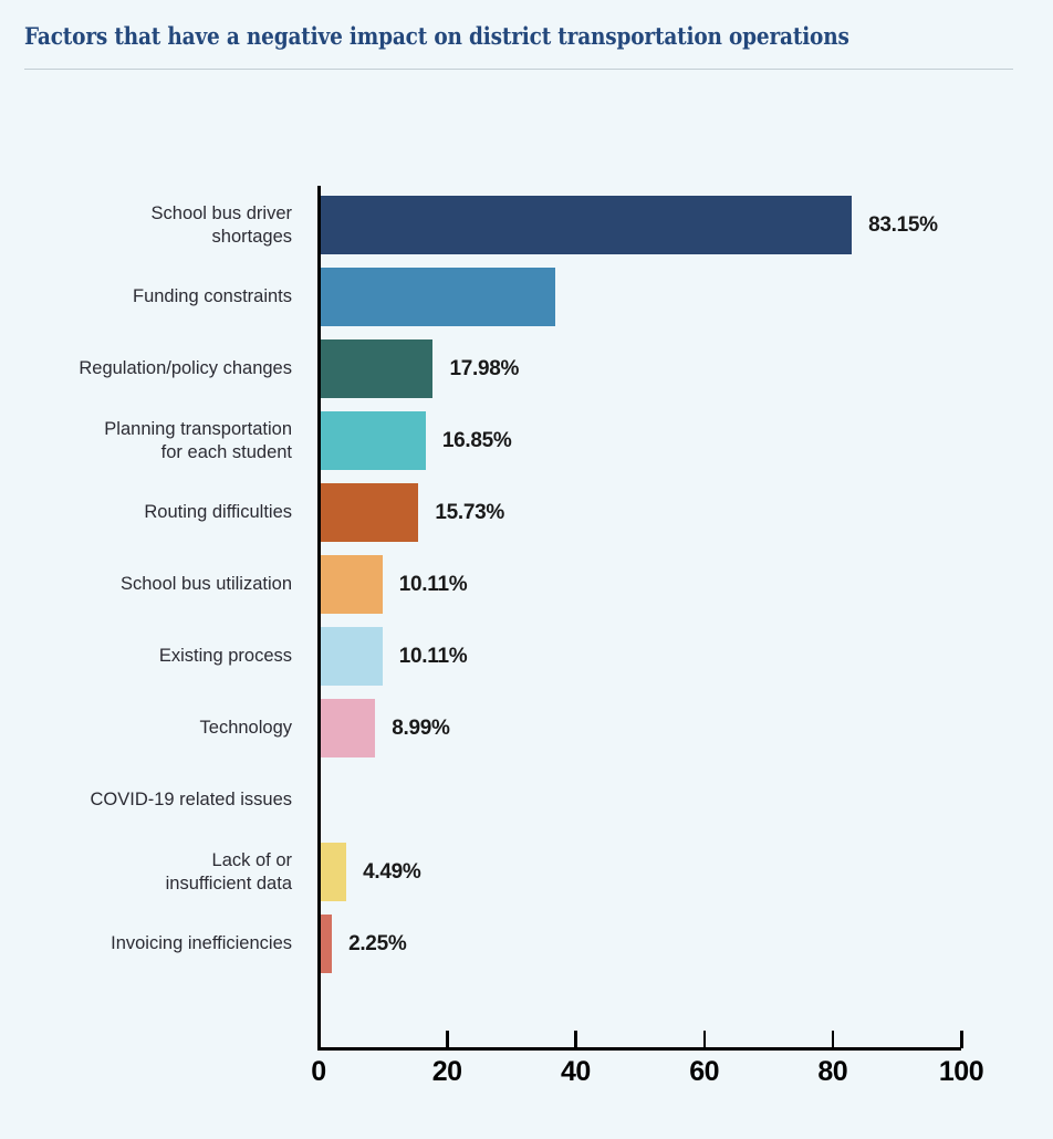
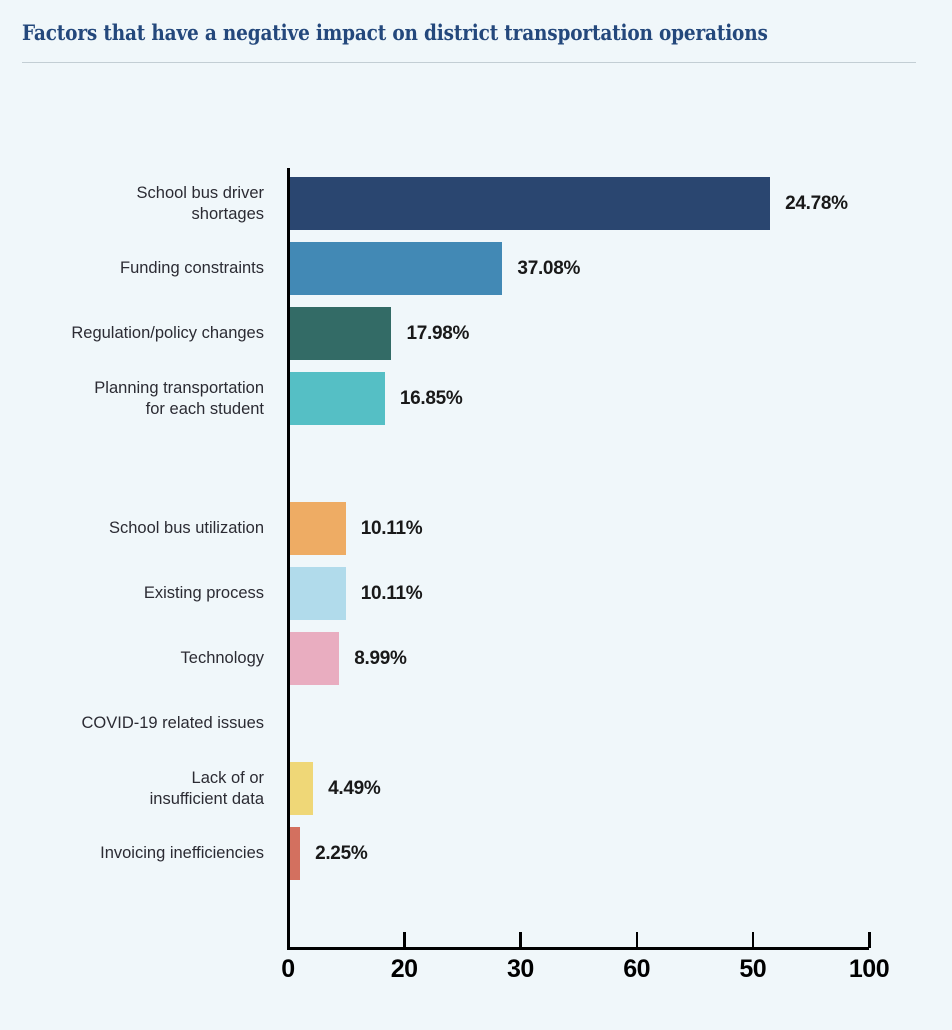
  Factors that have a negative impact on district transportation operations
  School bus driver
  shortages
- 83.15%
+ 24.78%
  Funding constraints
+ 37.08%
  Regulation/policy changes
  17.98%
  Planning transportation
  for each student
  16.85%
- Routing difficulties
- 15.73%
  School bus utilization
  10.11%
  Existing process
  10.11%
  Technology
  8.99%
  COVID-19 related issues
  Lack of or
  insufficient data
  4.49%
  Invoicing inefficiencies
  2.25%
  0
  20
- 40
+ 30
  60
- 80
+ 50
  100
